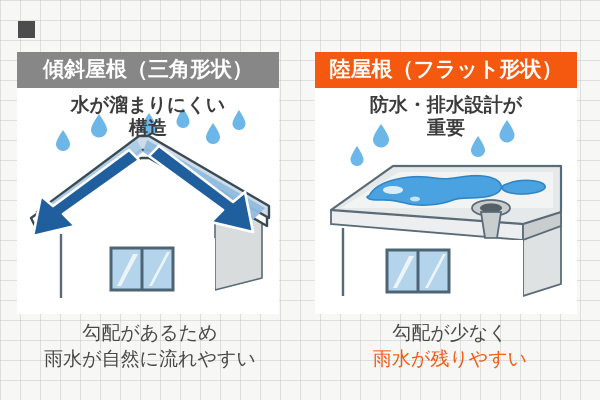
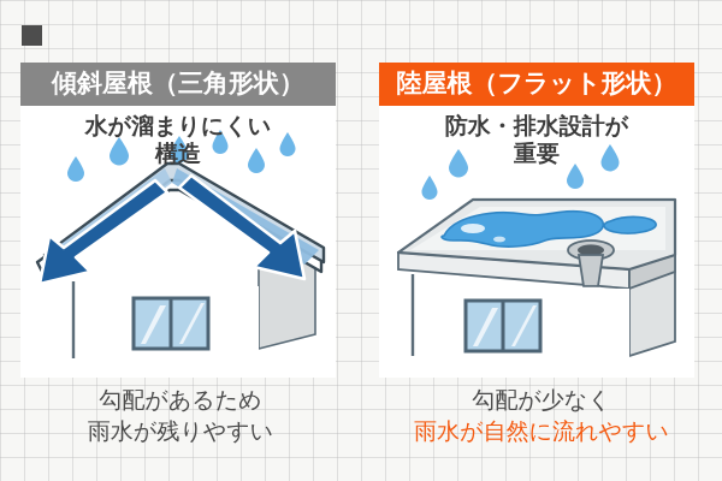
  傾斜屋根（三角形状）
  水が溜まりにくい
  構造
  陸屋根（フラット形状）
  防水・排水設計が
  重要
  勾配があるため
- 雨水が自然に流れやすい
+ 雨水が残りやすい
  勾配が少なく
- 雨水が残りやすい
+ 雨水が自然に流れやすい
